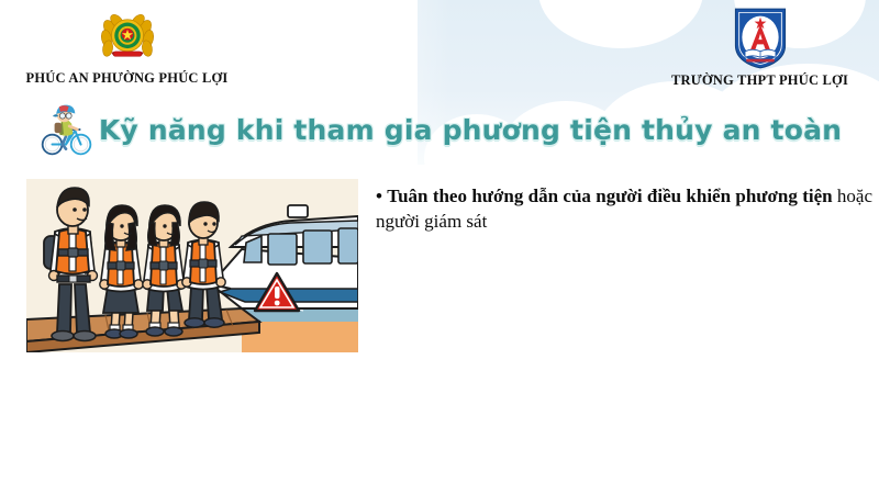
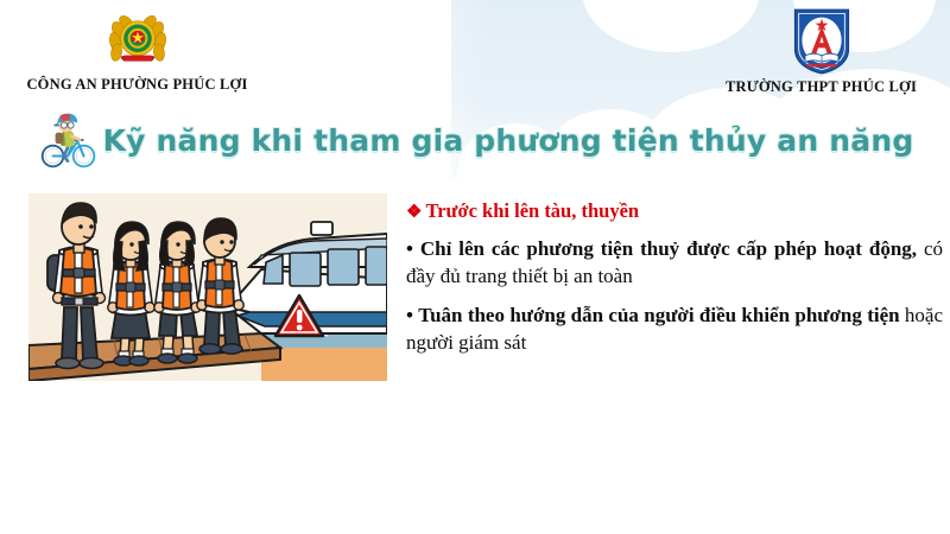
- PHÚC AN PHƯỜNG PHÚC LỢI
+ CÔNG AN PHƯỜNG PHÚC LỢI
  TRƯỜNG THPT PHÚC LỢI
- Kỹ năng khi tham gia phương tiện thủy an toàn
+ Kỹ năng khi tham gia phương tiện thủy an năng
+ ❖ Trước khi lên tàu, thuyền
+ • Chỉ lên các phương tiện thuỷ được cấp phép hoạt động, có đầy đủ trang thiết bị an toàn
  • Tuân theo hướng dẫn của người điều khiển phương tiện hoặc người giám sát
